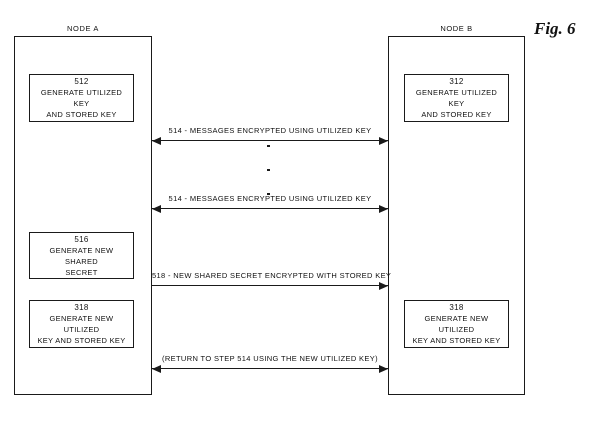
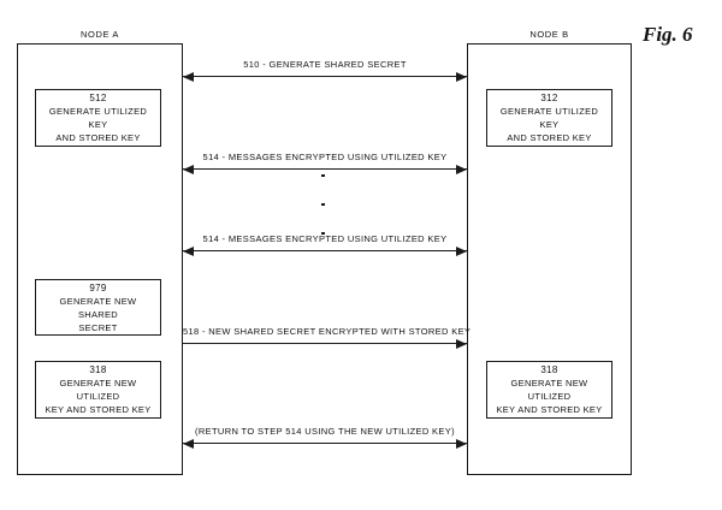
  NODE A
  512
  GENERATE UTILIZED KEY
  AND STORED KEY
- 516
+ 979
  GENERATE NEW SHARED
  SECRET
  318
  GENERATE NEW UTILIZED
  KEY AND STORED KEY
  NODE B
  312
  GENERATE UTILIZED KEY
  AND STORED KEY
  318
  GENERATE NEW UTILIZED
  KEY AND STORED KEY
+ 510 - GENERATE SHARED SECRET
  514 - MESSAGES ENCRYPTED USING UTILIZED KEY
  514 - MESSAGES ENCRYPTED USING UTILIZED KEY
  518 - NEW SHARED SECRET ENCRYPTED WITH STORED KEY
  (RETURN TO STEP 514 USING THE NEW UTILIZED KEY)
  Fig. 6
